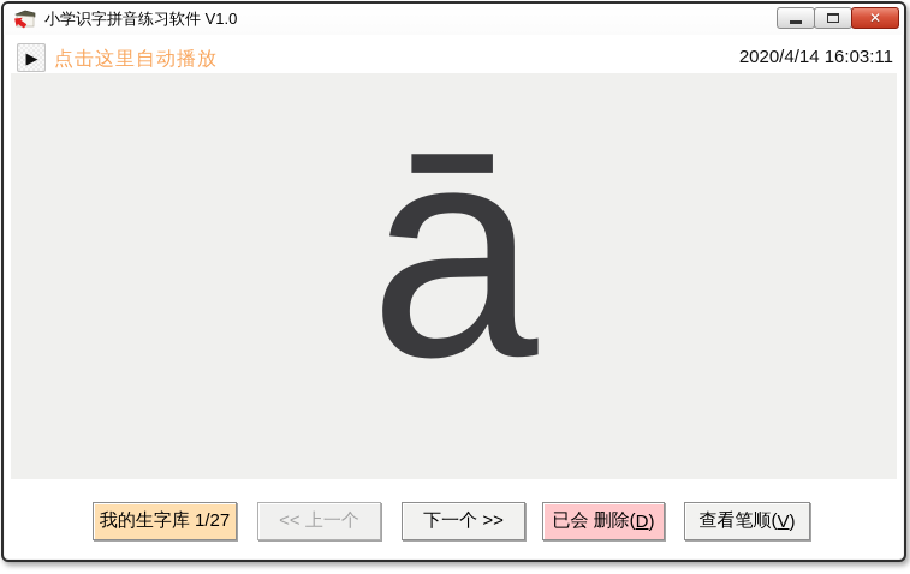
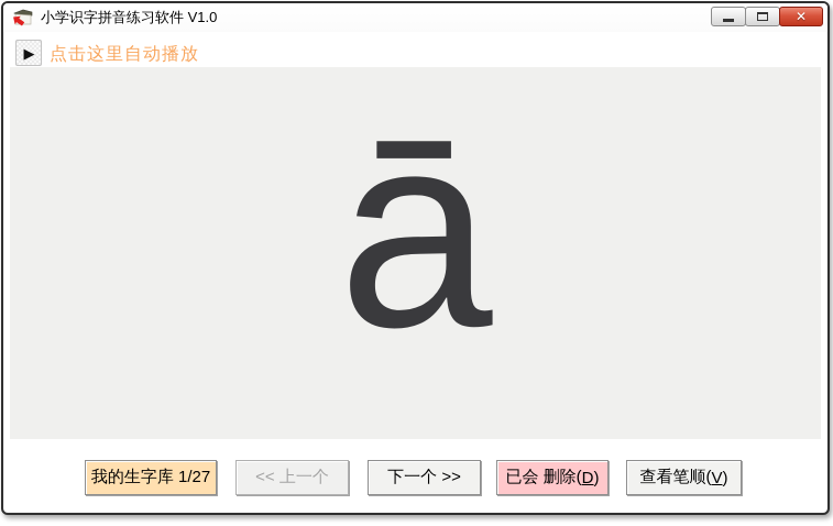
  小学识字拼音练习软件 V1.0
  ✕
  ▶
  点击这里自动播放
- 2020/4/14 16:03:11
  ā
  我的生字库 1/27
  << 上一个
  下一个 >>
  已会 删除(
  D
  )
  查看笔顺(
  V
  )
